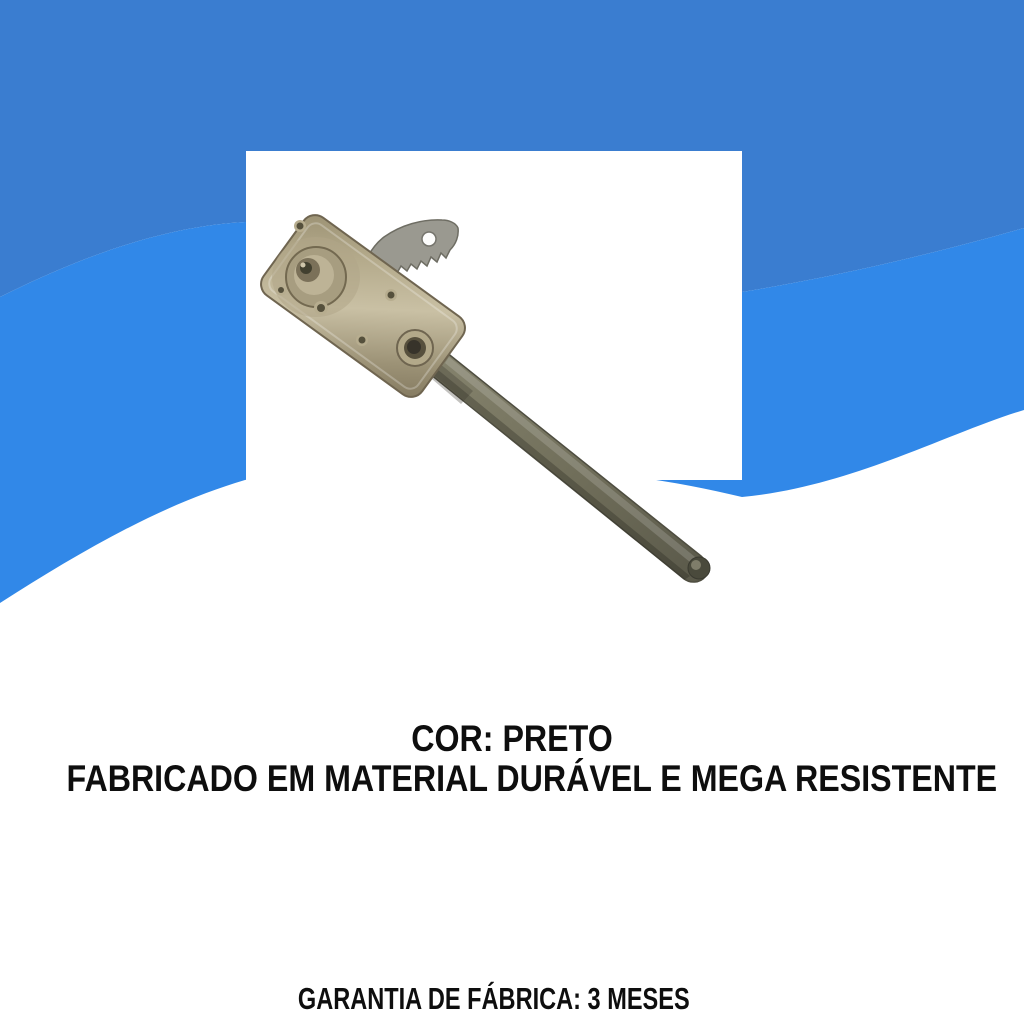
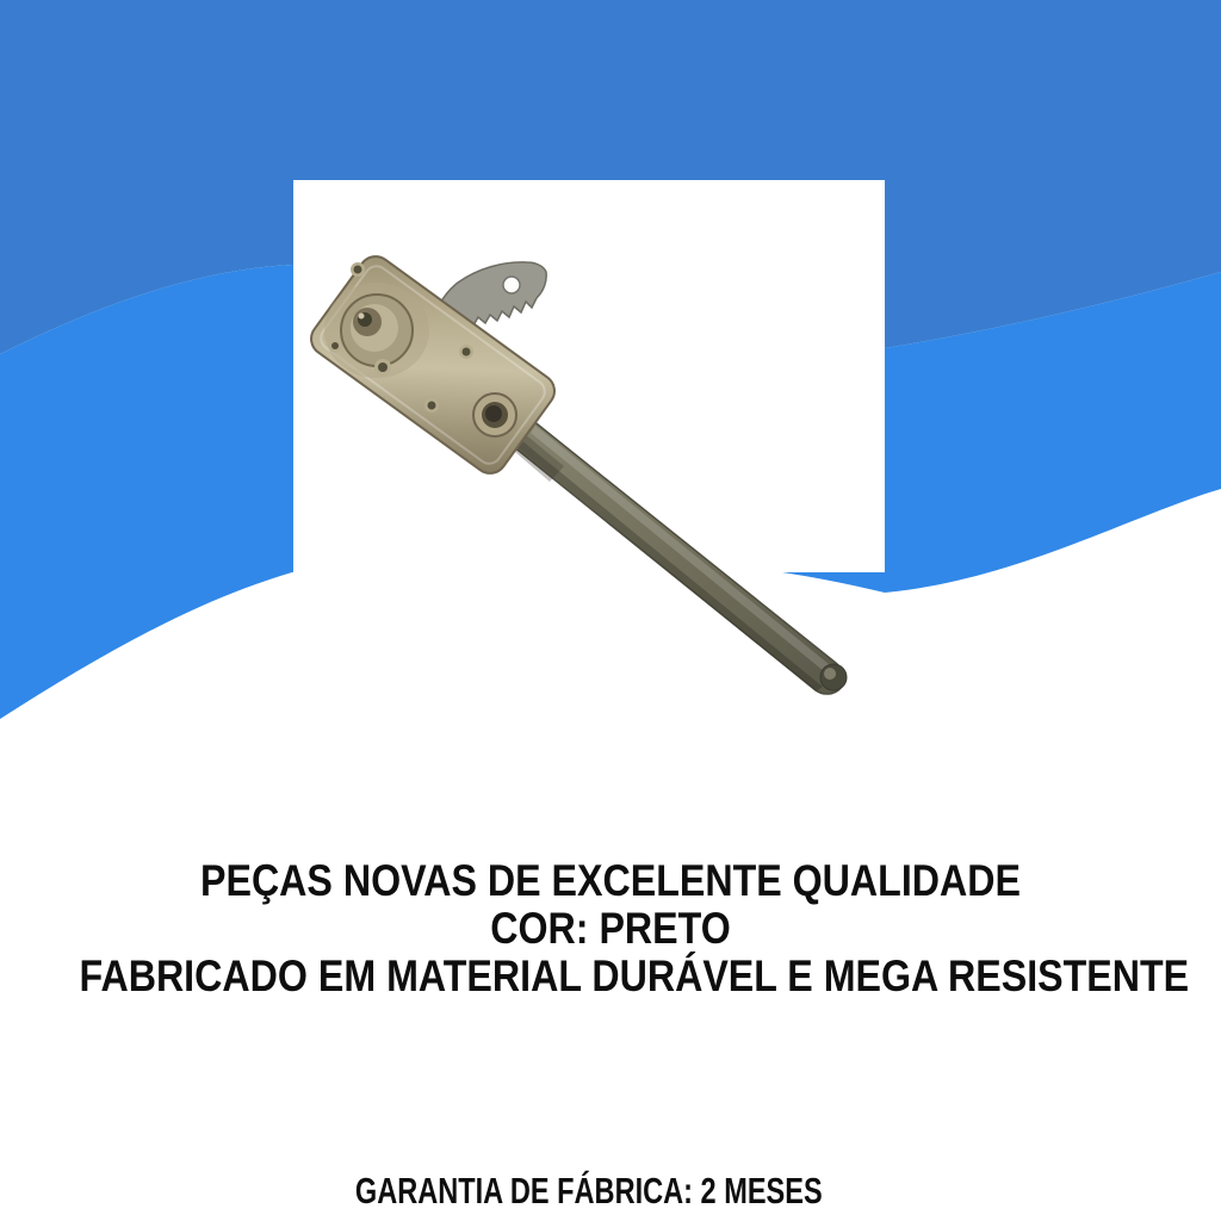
+ PEÇAS NOVAS DE EXCELENTE QUALIDADE
  COR: PRETO
  FABRICADO EM MATERIAL DURÁVEL E MEGA RESISTENTE
- GARANTIA DE FÁBRICA: 3 MESES
+ GARANTIA DE FÁBRICA: 2 MESES
